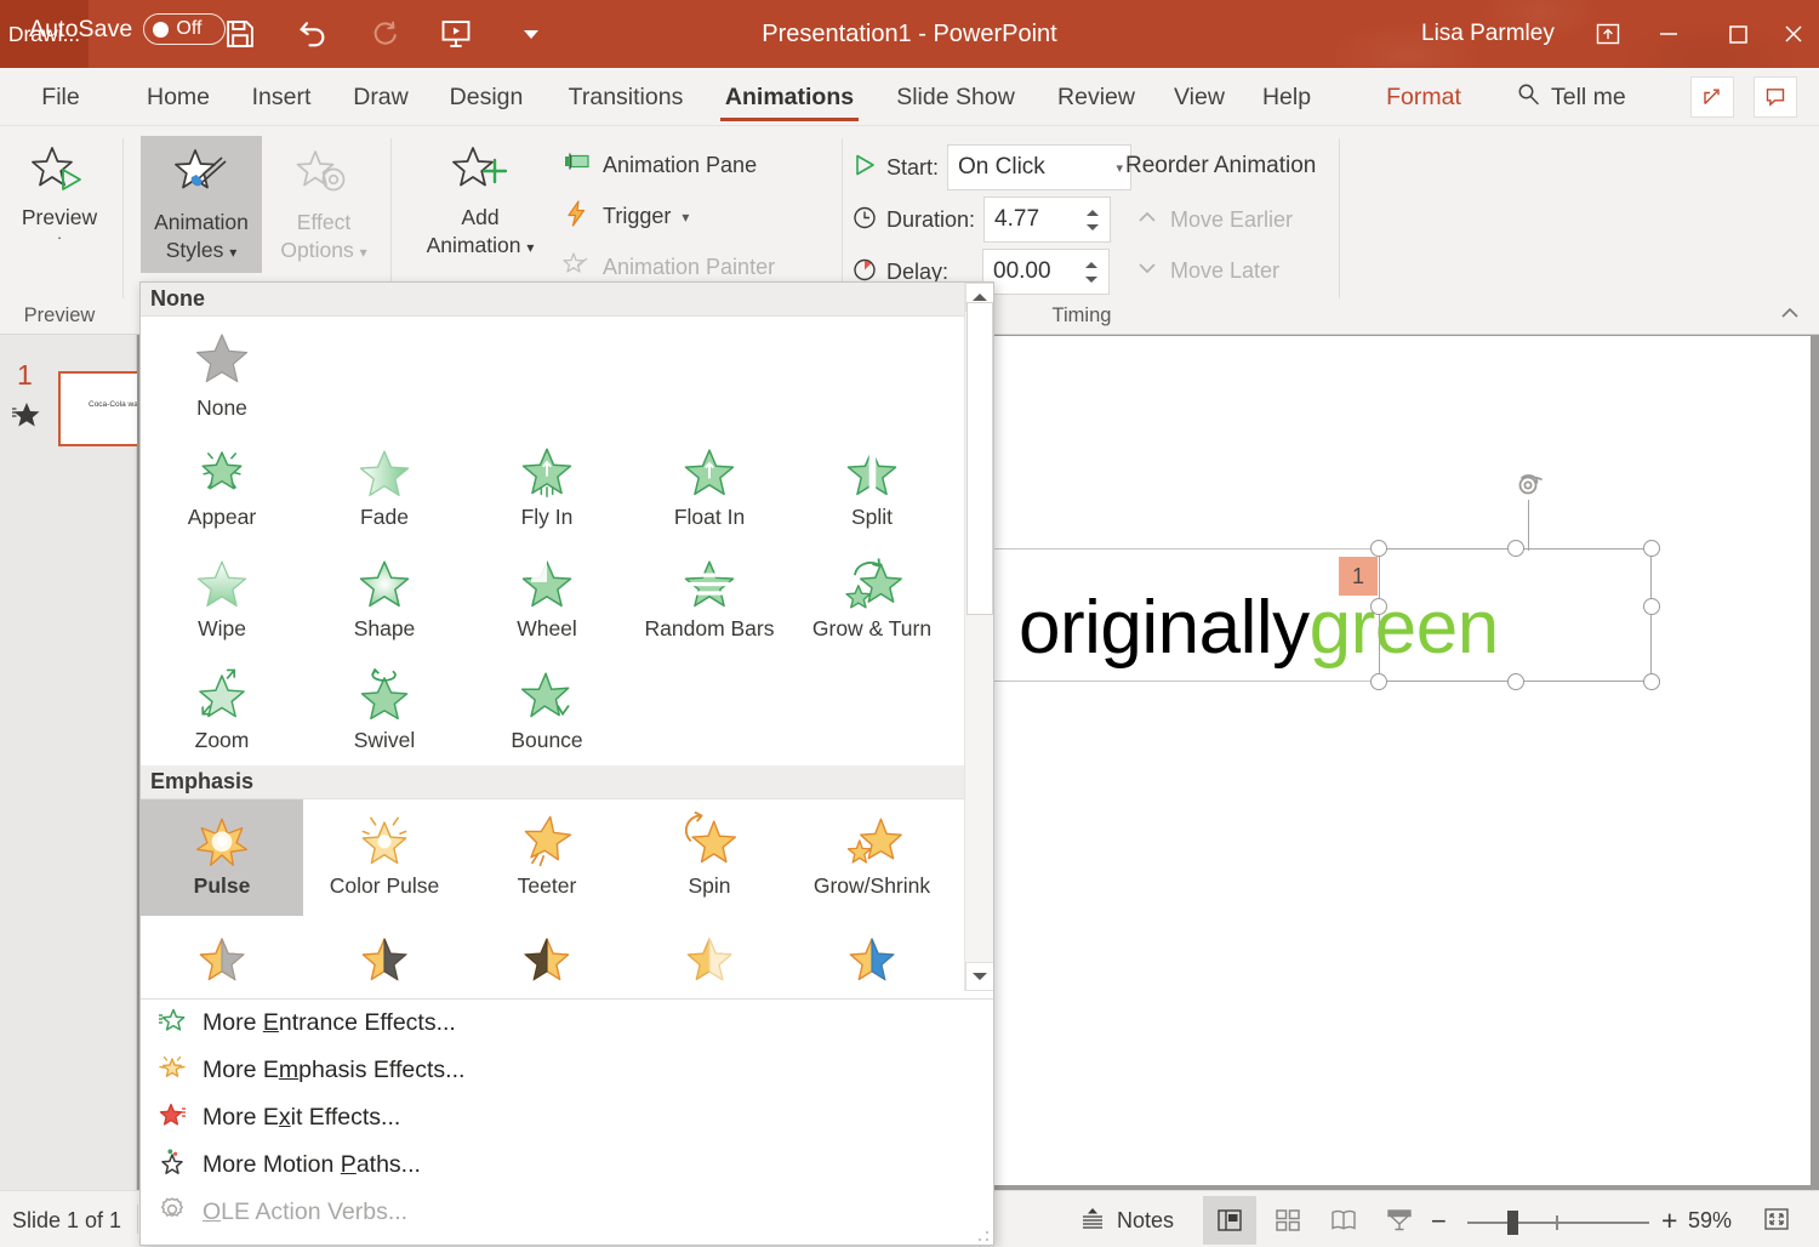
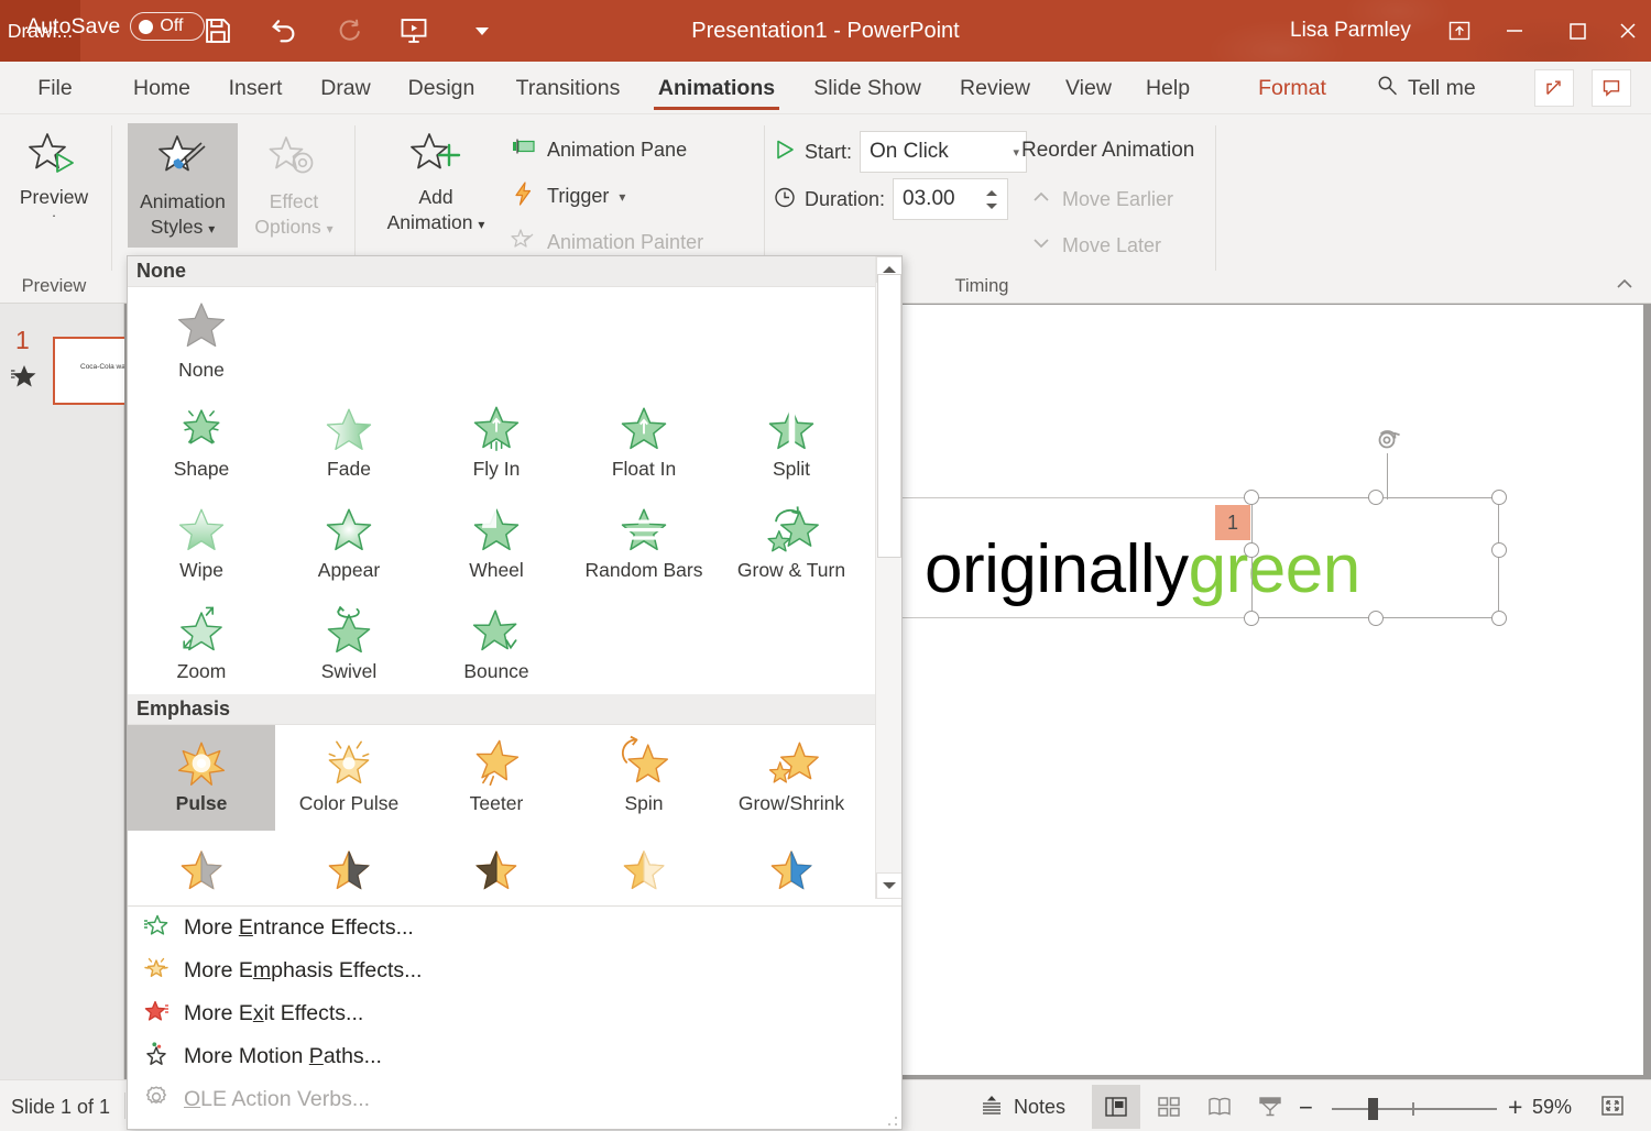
  Presentation1 - PowerPoint
  AutoSave
  Off
  Drawi...
  Lisa Parmley
  File
  Home
  Insert
  Draw
  Design
  Transitions
  Animations
  Slide Show
  Review
  View
  Help
  Format
  Tell me
  Preview
  ·
  Preview
  Animation
  Styles ▾
  Effect
  Options ▾
  Add
  Animation ▾
  Animation Pane
  Trigger
  ▾
  Animation Painter
  Start:
  On Click
  ▾
  Duration:
- 4.77
+ 03.00
- Delay:
- 00.00
  Reorder Animation
  Move Earlier
  Move Later
  Timing
  1
  originallygreen
  1
  Slide 1 of 1
  Notes
  −
  +
  59%
  None
  None
- Appear
+ Shape
  Fade
  Fly In
  Float In
  Split
  Wipe
- Shape
+ Appear
  Wheel
  Random Bars
  Grow & Turn
  Zoom
  Swivel
  Bounce
  Emphasis
  Pulse
  Color Pulse
  Teeter
  Spin
  Grow/Shrink
  More Entrance Effects...
  More Emphasis Effects...
  More Exit Effects...
  More Motion Paths...
  OLE Action Verbs...
